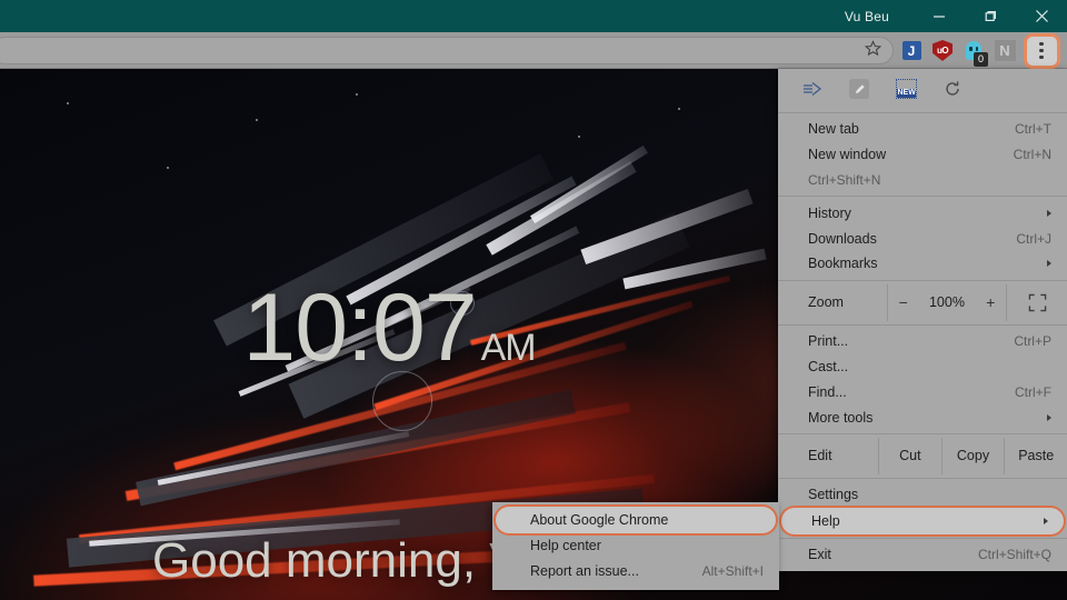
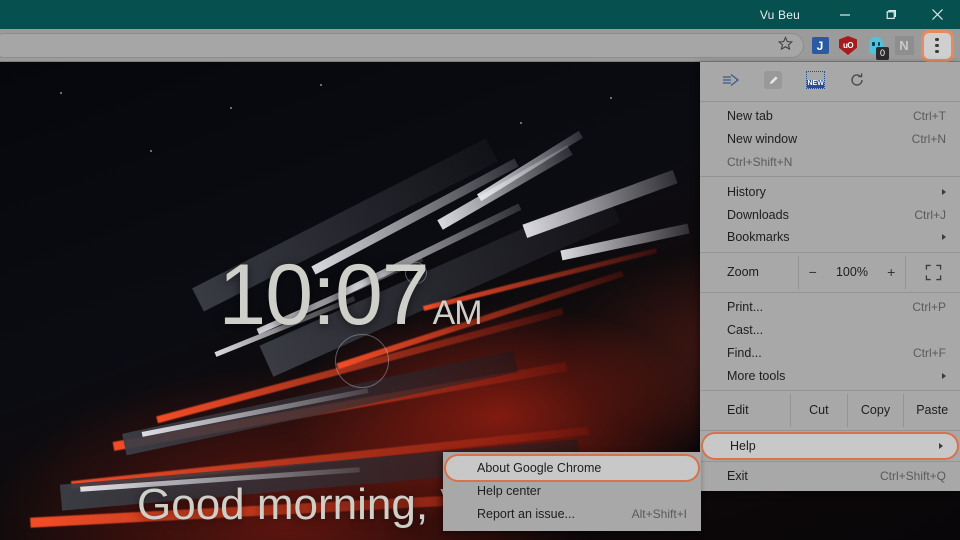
  Vu Beu
  J
  uO
  0
  N
  10:07AM
  Good morning,
  New tab
  Ctrl+T
  New window
  Ctrl+N
  Ctrl+Shift+N
  History
  Downloads
  Ctrl+J
  Bookmarks
  Zoom
  −
  100%
  +
  Print...
  Ctrl+P
  Cast...
  Find...
  Ctrl+F
  More tools
  Edit
  Cut
  Copy
  Paste
- Settings
  Help
  Exit
  Ctrl+Shift+Q
  About Google Chrome
  Help center
  Report an issue...
  Alt+Shift+I
